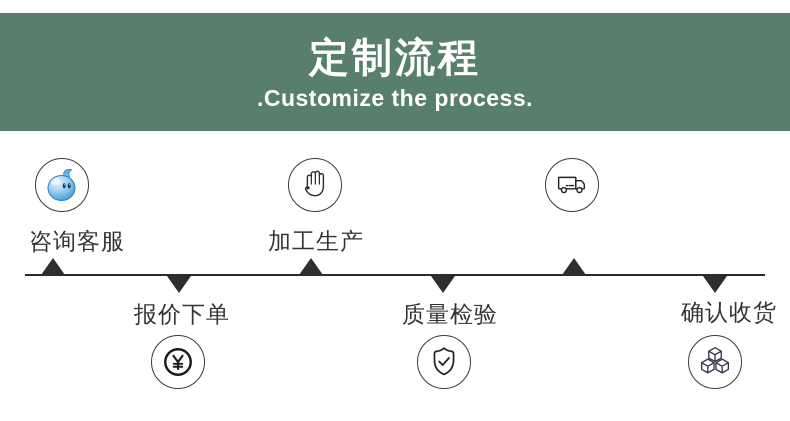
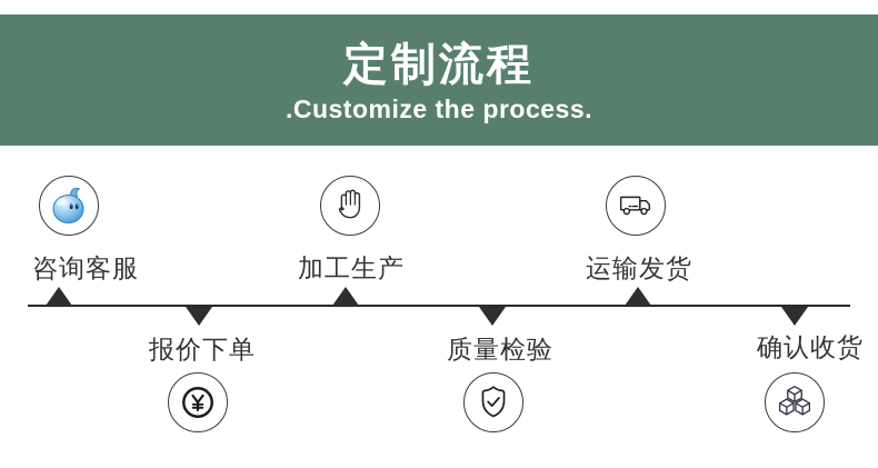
  定制流程
  .Customize the process.
  咨询客服
  报价下单
  加工生产
  质量检验
+ 运输发货
  确认收货
